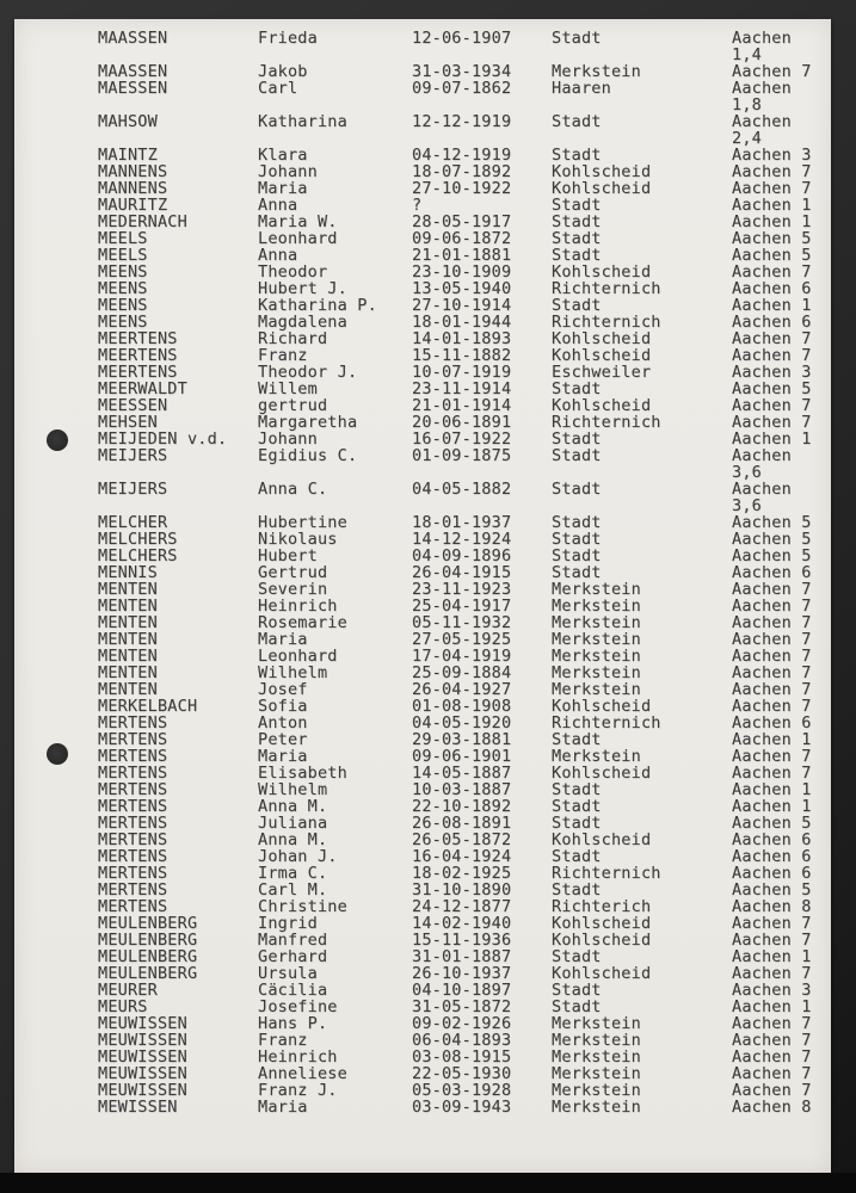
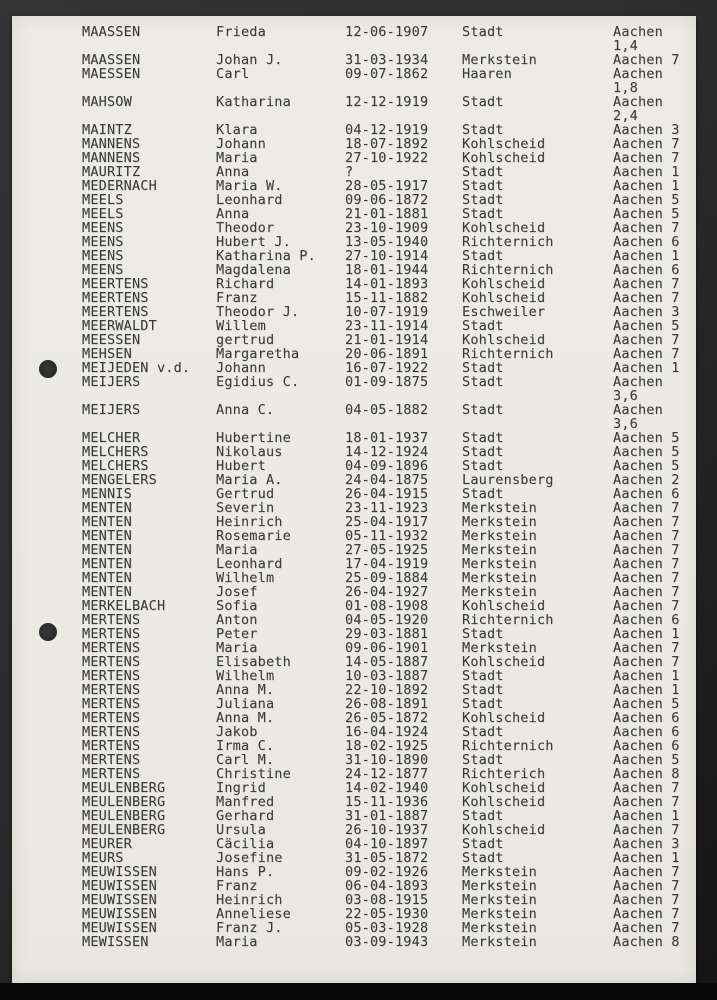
  MAASSEN
  Frieda
  12-06-1907
  Stadt
  Aachen
  1,4
  MAASSEN
- Jakob
+ Johan J.
  31-03-1934
  Merkstein
  Aachen 7
  MAESSEN
  Carl
  09-07-1862
  Haaren
  Aachen
  1,8
  MAHSOW
  Katharina
  12-12-1919
  Stadt
  Aachen
  2,4
  MAINTZ
  Klara
  04-12-1919
  Stadt
  Aachen 3
  MANNENS
  Johann
  18-07-1892
  Kohlscheid
  Aachen 7
  MANNENS
  Maria
  27-10-1922
  Kohlscheid
  Aachen 7
  MAURITZ
  Anna
  ?
  Stadt
  Aachen 1
  MEDERNACH
  Maria W.
  28-05-1917
  Stadt
  Aachen 1
  MEELS
  Leonhard
  09-06-1872
  Stadt
  Aachen 5
  MEELS
  Anna
  21-01-1881
  Stadt
  Aachen 5
  MEENS
  Theodor
  23-10-1909
  Kohlscheid
  Aachen 7
  MEENS
  Hubert J.
  13-05-1940
  Richternich
  Aachen 6
  MEENS
  Katharina P.
  27-10-1914
  Stadt
  Aachen 1
  MEENS
  Magdalena
  18-01-1944
  Richternich
  Aachen 6
  MEERTENS
  Richard
  14-01-1893
  Kohlscheid
  Aachen 7
  MEERTENS
  Franz
  15-11-1882
  Kohlscheid
  Aachen 7
  MEERTENS
  Theodor J.
  10-07-1919
  Eschweiler
  Aachen 3
  MEERWALDT
  Willem
  23-11-1914
  Stadt
  Aachen 5
  MEESSEN
  gertrud
  21-01-1914
  Kohlscheid
  Aachen 7
  MEHSEN
  Margaretha
  20-06-1891
  Richternich
  Aachen 7
  MEIJEDEN v.d.
  Johann
  16-07-1922
  Stadt
  Aachen 1
  MEIJERS
  Egidius C.
  01-09-1875
  Stadt
  Aachen
  3,6
  MEIJERS
  Anna C.
  04-05-1882
  Stadt
  Aachen
  3,6
  MELCHER
  Hubertine
  18-01-1937
  Stadt
  Aachen 5
  MELCHERS
  Nikolaus
  14-12-1924
  Stadt
  Aachen 5
  MELCHERS
  Hubert
  04-09-1896
  Stadt
  Aachen 5
+ MENGELERS
+ Maria A.
+ 24-04-1875
+ Laurensberg
+ Aachen 2
  MENNIS
  Gertrud
  26-04-1915
  Stadt
  Aachen 6
  MENTEN
  Severin
  23-11-1923
  Merkstein
  Aachen 7
  MENTEN
  Heinrich
  25-04-1917
  Merkstein
  Aachen 7
  MENTEN
  Rosemarie
  05-11-1932
  Merkstein
  Aachen 7
  MENTEN
  Maria
  27-05-1925
  Merkstein
  Aachen 7
  MENTEN
  Leonhard
  17-04-1919
  Merkstein
  Aachen 7
  MENTEN
  Wilhelm
  25-09-1884
  Merkstein
  Aachen 7
  MENTEN
  Josef
  26-04-1927
  Merkstein
  Aachen 7
  MERKELBACH
  Sofia
  01-08-1908
  Kohlscheid
  Aachen 7
  MERTENS
  Anton
  04-05-1920
  Richternich
  Aachen 6
  MERTENS
  Peter
  29-03-1881
  Stadt
  Aachen 1
  MERTENS
  Maria
  09-06-1901
  Merkstein
  Aachen 7
  MERTENS
  Elisabeth
  14-05-1887
  Kohlscheid
  Aachen 7
  MERTENS
  Wilhelm
  10-03-1887
  Stadt
  Aachen 1
  MERTENS
  Anna M.
  22-10-1892
  Stadt
  Aachen 1
  MERTENS
  Juliana
  26-08-1891
  Stadt
  Aachen 5
  MERTENS
  Anna M.
  26-05-1872
  Kohlscheid
  Aachen 6
  MERTENS
- Johan J.
+ Jakob
  16-04-1924
  Stadt
  Aachen 6
  MERTENS
  Irma C.
  18-02-1925
  Richternich
  Aachen 6
  MERTENS
  Carl M.
  31-10-1890
  Stadt
  Aachen 5
  MERTENS
  Christine
  24-12-1877
  Richterich
  Aachen 8
  MEULENBERG
  Ingrid
  14-02-1940
  Kohlscheid
  Aachen 7
  MEULENBERG
  Manfred
  15-11-1936
  Kohlscheid
  Aachen 7
  MEULENBERG
  Gerhard
  31-01-1887
  Stadt
  Aachen 1
  MEULENBERG
  Ursula
  26-10-1937
  Kohlscheid
  Aachen 7
  MEURER
  Cäcilia
  04-10-1897
  Stadt
  Aachen 3
  MEURS
  Josefine
  31-05-1872
  Stadt
  Aachen 1
  MEUWISSEN
  Hans P.
  09-02-1926
  Merkstein
  Aachen 7
  MEUWISSEN
  Franz
  06-04-1893
  Merkstein
  Aachen 7
  MEUWISSEN
  Heinrich
  03-08-1915
  Merkstein
  Aachen 7
  MEUWISSEN
  Anneliese
  22-05-1930
  Merkstein
  Aachen 7
  MEUWISSEN
  Franz J.
  05-03-1928
  Merkstein
  Aachen 7
  MEWISSEN
  Maria
  03-09-1943
  Merkstein
  Aachen 8
